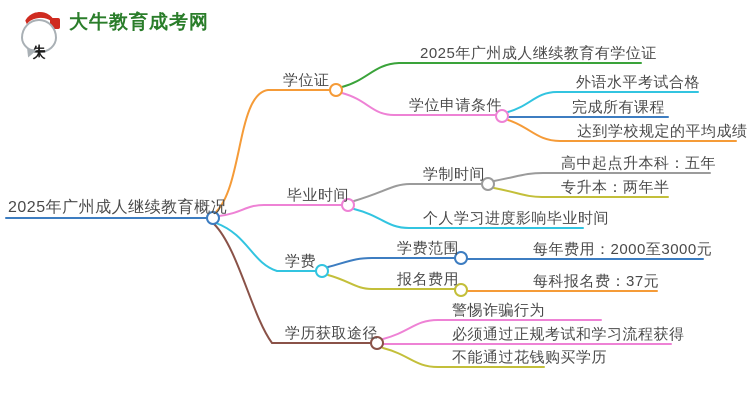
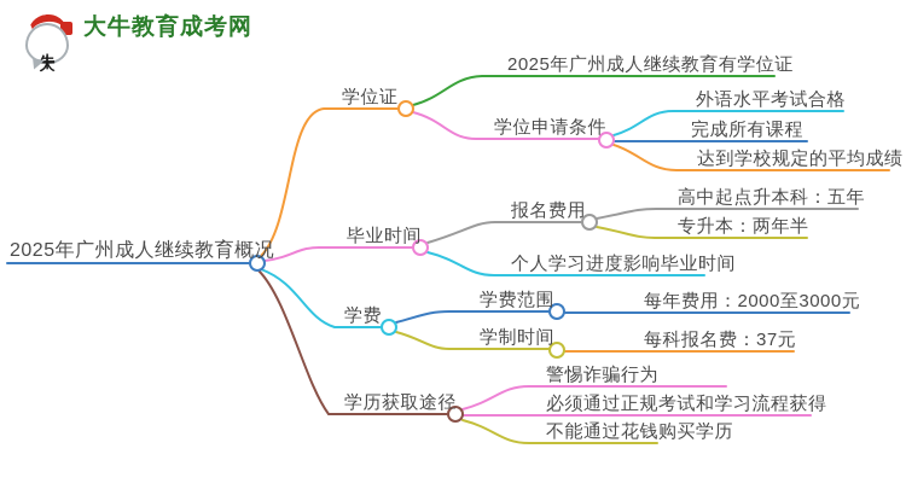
  大牛教育成考网
  2025年广州成人继续教育概况
  学位证
  2025年广州成人继续教育有学位证
  学位申请条件
  外语水平考试合格
  完成所有课程
  达到学校规定的平均成绩
  毕业时间
- 学制时间
+ 报名费用
  高中起点升本科：五年
  专升本：两年半
  个人学习进度影响毕业时间
  学费
  学费范围
  每年费用：2000至3000元
- 报名费用
+ 学制时间
  每科报名费：37元
  学历获取途径
  警惕诈骗行为
  必须通过正规考试和学习流程获得
  不能通过花钱购买学历
